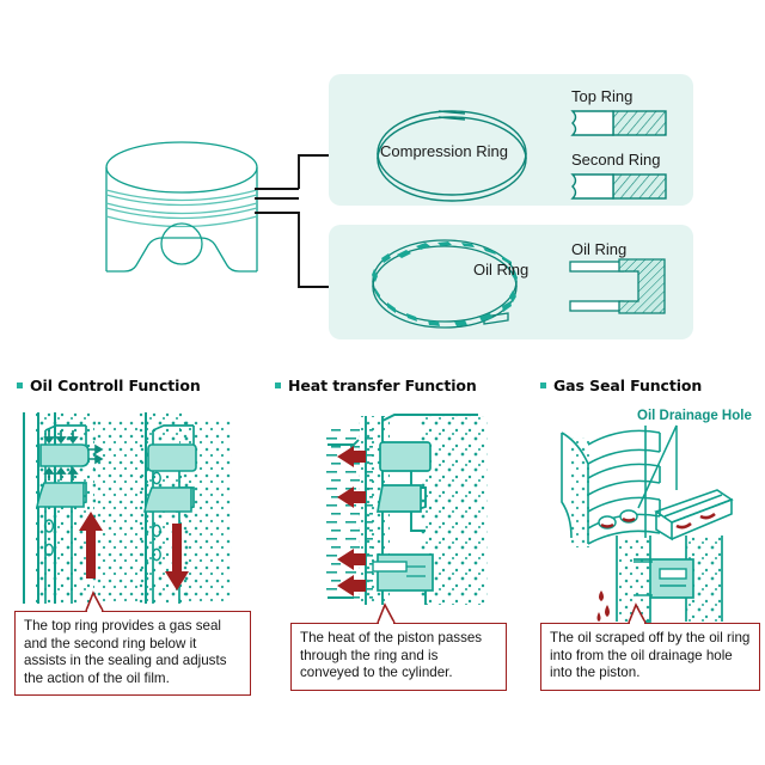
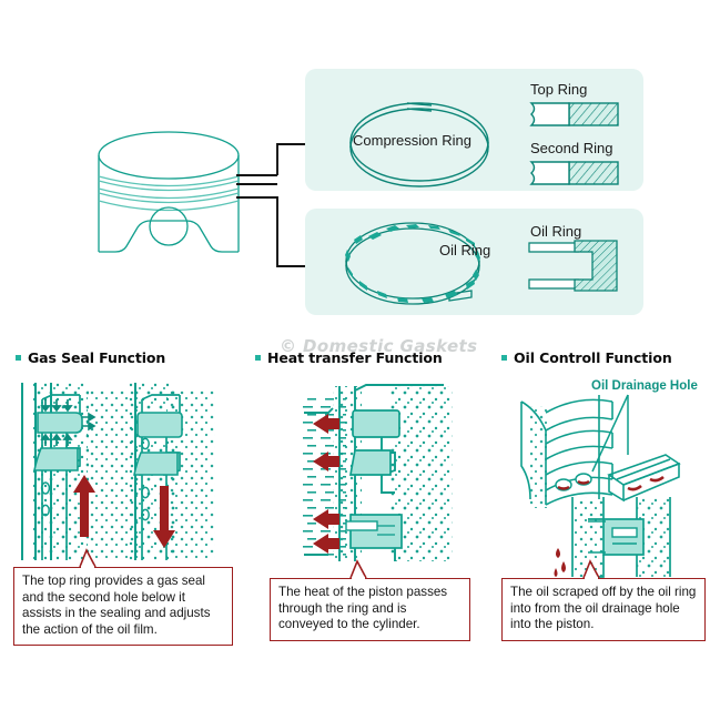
  Compression Ring
  Top Ring
  Second Ring
  Oil Ring
  Oil Ring
+ © Domestic Gaskets
- Oil Controll Function
+ Gas Seal Function
- The top ring provides a gas seal and the second ring below it assists in the sealing and adjusts the action of the oil film.
+ The top ring provides a gas seal and the second hole below it assists in the sealing and adjusts the action of the oil film.
  Heat transfer Function
  The heat of the piston passes through the ring and is conveyed to the cylinder.
- Gas Seal Function
+ Oil Controll Function
  Oil Drainage Hole
  The oil scraped off by the oil ring into from the oil drainage hole into the piston.
